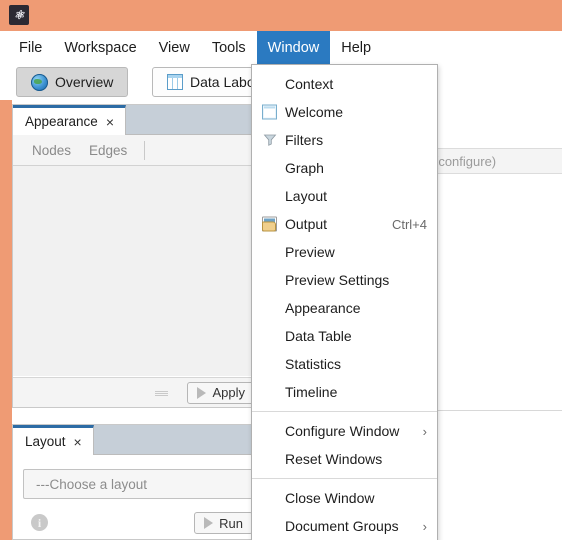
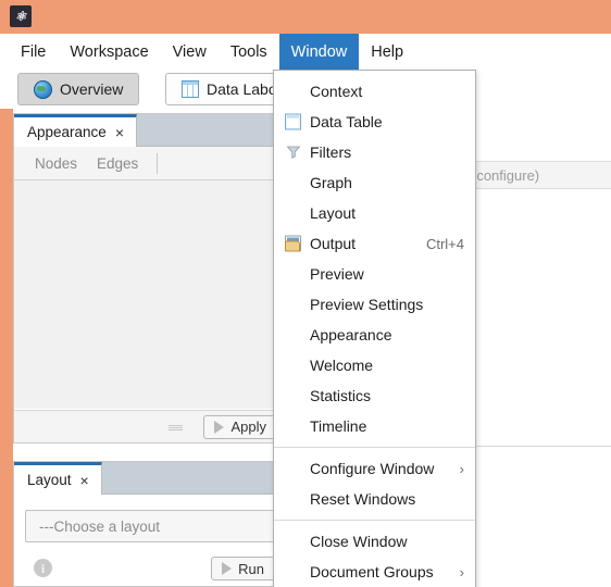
  ⚛
  File
  Workspace
  View
  Tools
  Window
  Help
  Overview
  configure)
  Appearance
  ×
  Nodes
  Edges
  Apply
  Layout
  ×
  ---Choose a layout
  i
  Run
  Context
- Welcome
+ Data Table
  Filters
  Graph
  Layout
  Output
  Ctrl+4
  Preview
  Preview Settings
  Appearance
- Data Table
+ Welcome
  Statistics
  Timeline
  Configure Window
  ›
  Reset Windows
  Close Window
  Document Groups
  ›
